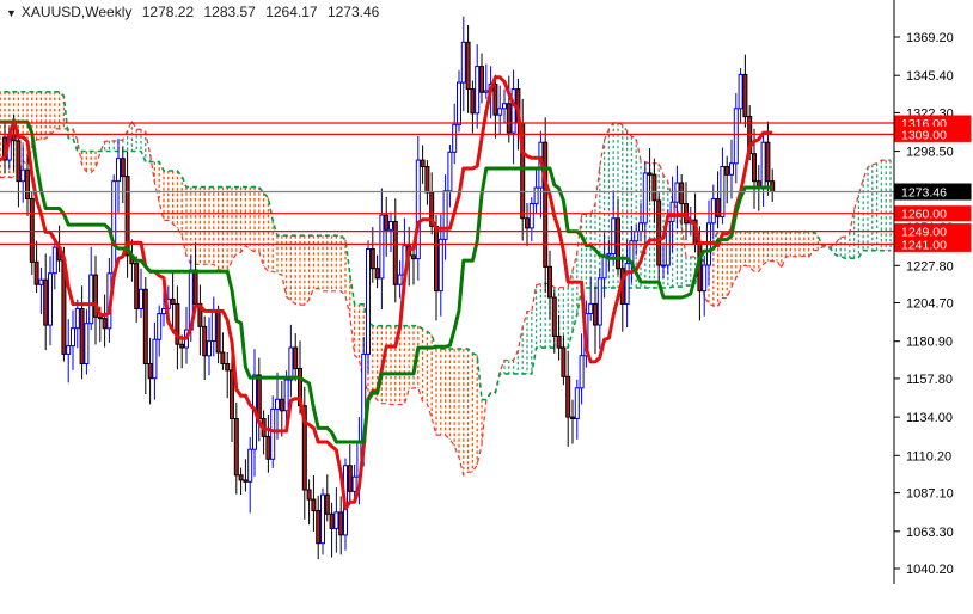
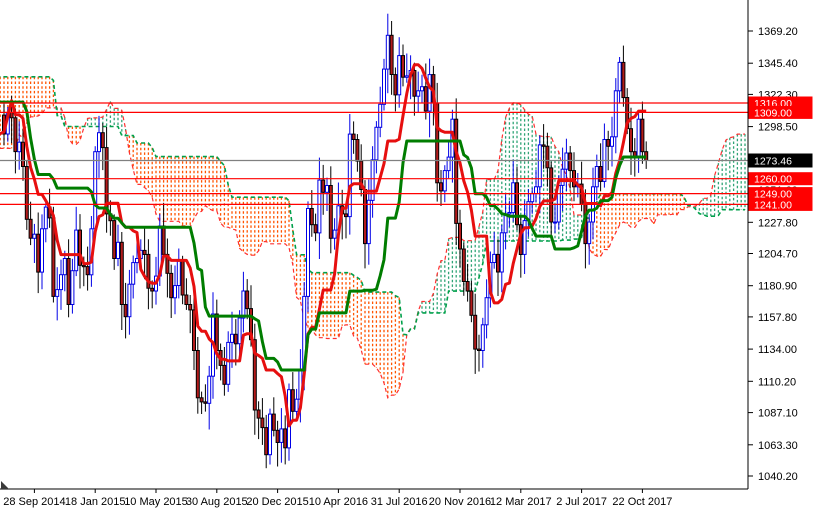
- ▼ XAUUSD,Weekly 1278.22 1283.57 1264.17 1273.46
  1369.20
  1345.40
  1322.30
  1298.50
  1227.80
  1204.70
  1180.90
  1157.80
  1134.00
  1110.20
  1087.10
  1063.30
  1040.20
  1316.00
  1309.00
  1260.00
  1249.00
  1241.00
  1273.46
+ 28 Sep 2014
+ 18 Jan 2015
+ 10 May 2015
+ 30 Aug 2015
+ 20 Dec 2015
+ 10 Apr 2016
+ 31 Jul 2016
+ 20 Nov 2016
+ 12 Mar 2017
+ 2 Jul 2017
+ 22 Oct 2017
